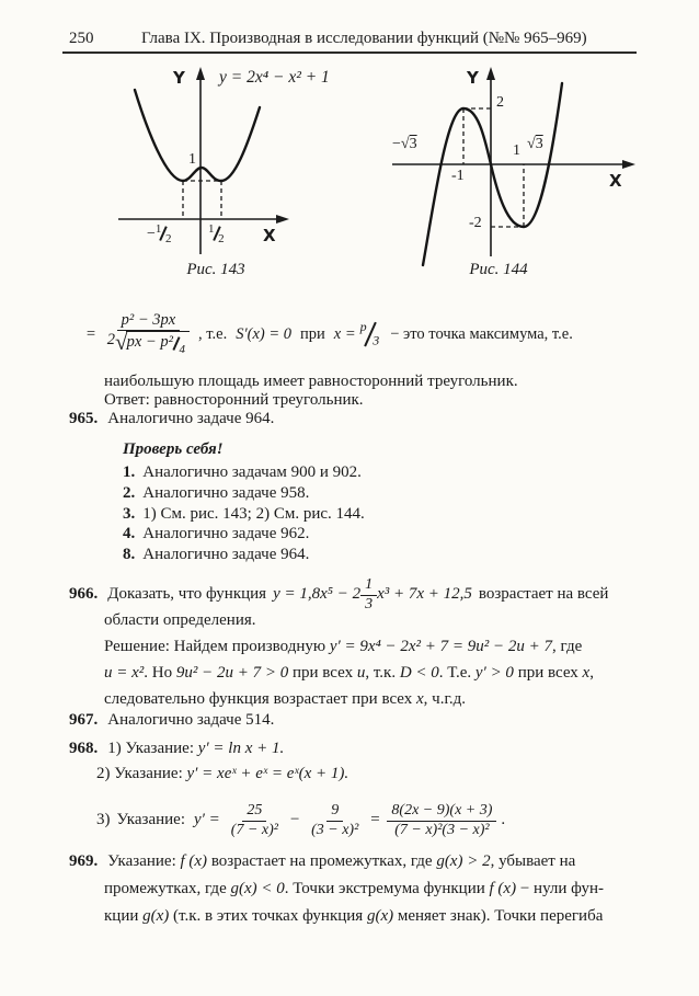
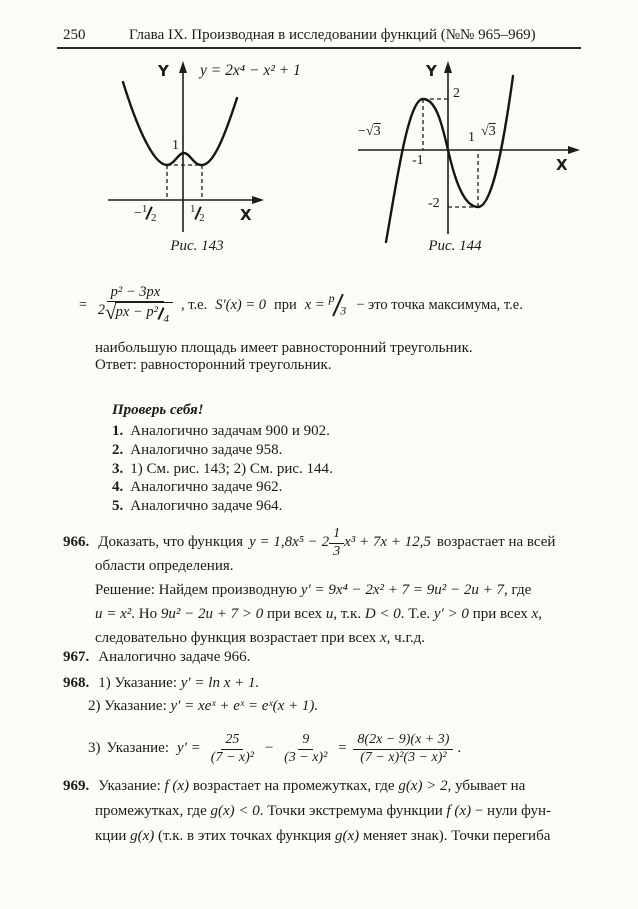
  250
  Глава IX. Производная в исследовании функций (№№ 965–969)
  Y
  y = 2x⁴ − x² + 1
  1
  −12
  12
  X
  Рис. 143
  Y
  2
  −√3
  -1
  1
  √3
  -2
  X
  Рис. 144
  =
  p² − 3px
  2
  √
  px − p² 4
  , т.е.
  S′(x) = 0
  при
  x =
  p3
  − это точка максимума, т.е.
  наибольшую площадь имеет равносторонний треугольник.
  Ответ: равносторонний треугольник.
- 965. Аналогично задаче 964.
  Проверь себя!
  1. Аналогично задачам 900 и 902.
  2. Аналогично задаче 958.
  3. 1) См. рис. 143; 2) См. рис. 144.
  4. Аналогично задаче 962.
- 8. Аналогично задаче 964.
+ 5. Аналогично задаче 964.
  966.
  Доказать, что функция
  y = 1,8x⁵ − 2
  1
  3
  x³ + 7x + 12,5
  возрастает на всей
  области определения.
  Решение: Найдем производную y′ = 9x⁴ − 2x² + 7 = 9u² − 2u + 7, где
  u = x². Но 9u² − 2u + 7 > 0 при всех u, т.к. D < 0. Т.е. y′ > 0 при всех x,
  следовательно функция возрастает при всех x, ч.г.д.
- 967. Аналогично задаче 514.
+ 967. Аналогично задаче 966.
  968. 1) Указание: y′ = ln x + 1.
  2) Указание: y′ = xeˣ + eˣ = eˣ(x + 1).
  3)
  Указание:
  y′ =
  25
  (7 − x)²
  −
  9
  (3 − x)²
  =
  8(2x − 9)(x + 3)
  (7 − x)²(3 − x)²
  .
  969. Указание: f (x) возрастает на промежутках, где g(x) > 2, убывает на
  промежутках, где g(x) < 0. Точки экстремума функции f (x) − нули фун-
  кции g(x) (т.к. в этих точках функция g(x) меняет знак). Точки перегиба
